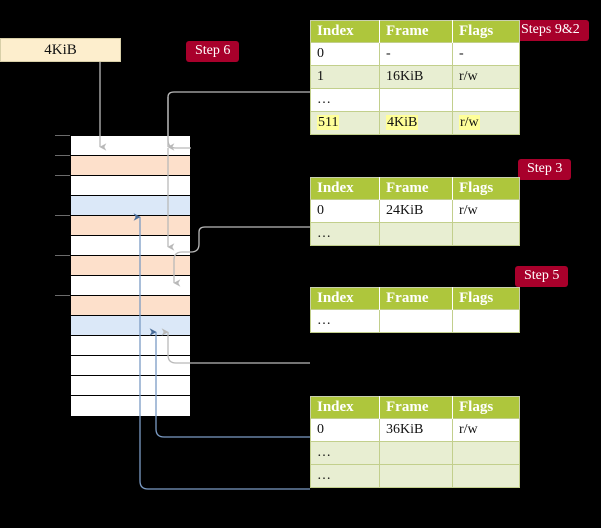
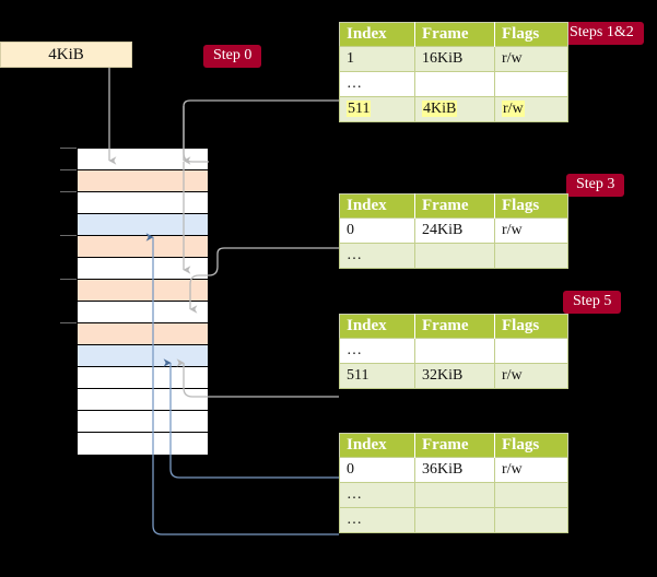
  4KiB
- Step 6
+ Step 0
- Steps 9&2
+ Steps 1&2
  Step 3
  Step 5
  Index	Frame	Flags
- 0	-	-
  1	16KiB	r/w
  …
  511	4KiB	r/w
  Index	Frame	Flags
  0	24KiB	r/w
  …
  Index	Frame	Flags
  …
+ 511	32KiB	r/w
  Index	Frame	Flags
  0	36KiB	r/w
  …
  …
